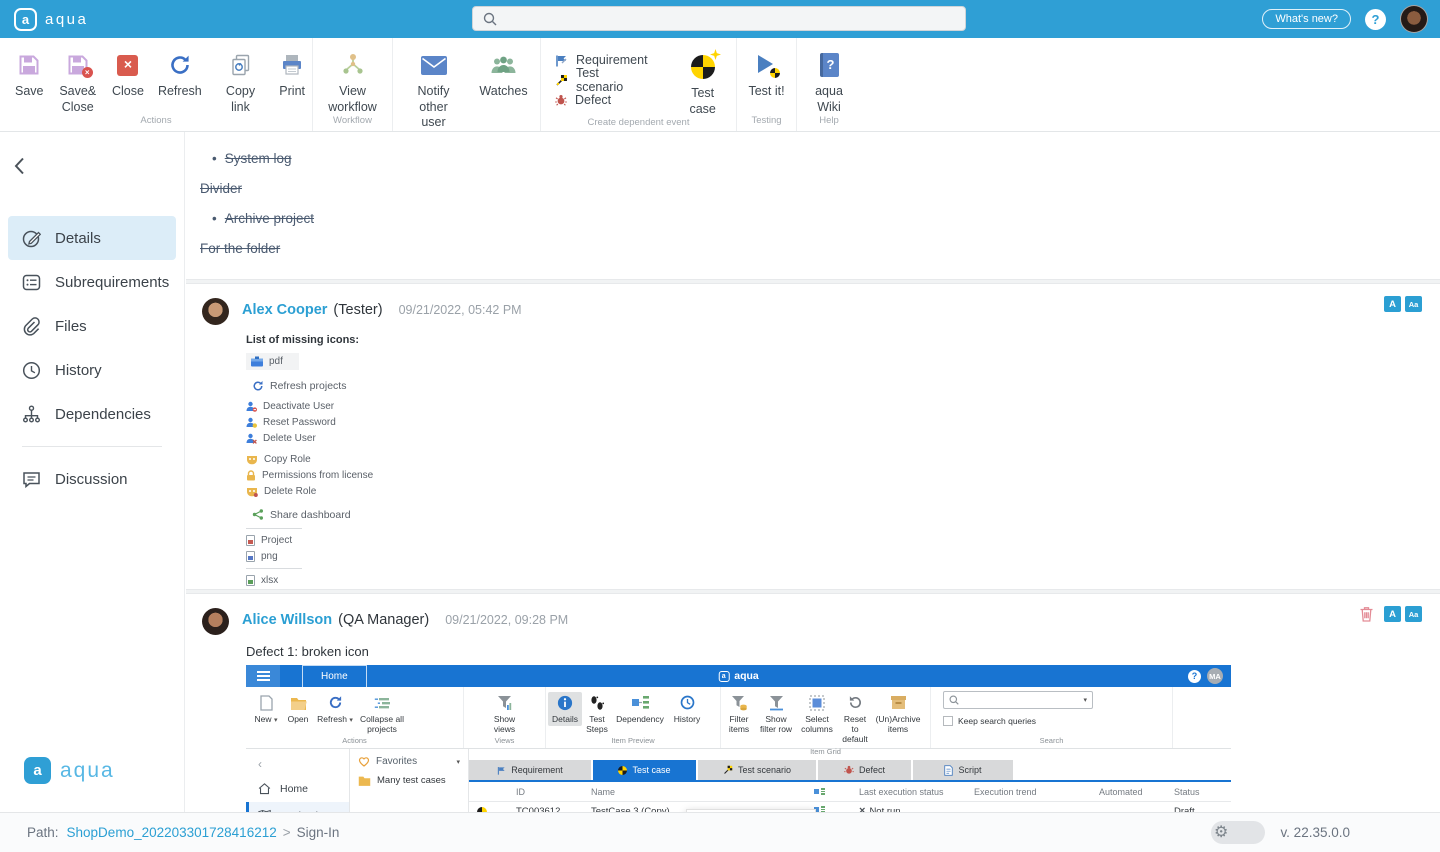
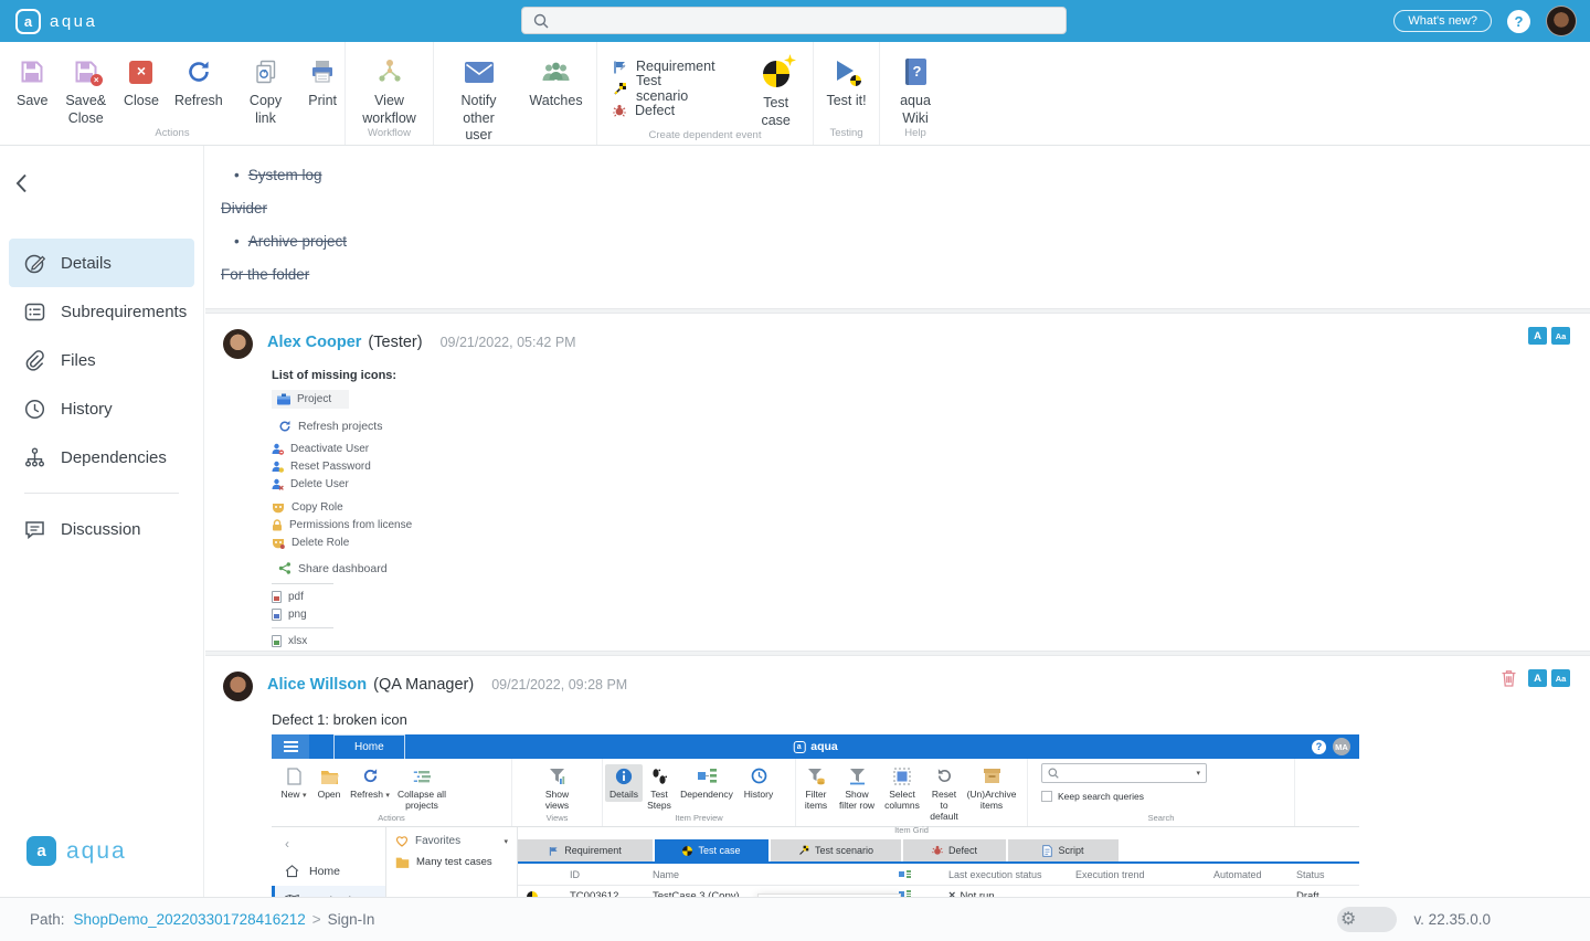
  a
  aqua
  What's new?
  ?
  Save
  ×
  Save& Close
  ×
  Close
  Refresh
  Copy link
  Print
  Actions
  View workflow
  Workflow
  Notify other user
  Watches
  Requirement
  Test scenario
  Defect
  Test case
  Create dependent event
  Test it!
  Testing
  ?
  aqua Wiki
  Help
  Details
  Subrequirements
  Files
  History
  Dependencies
  Discussion
  a
  aqua
  • System log
  Divider
  • Archive project
  For the folder
  Alex Cooper
  (Tester)
  09/21/2022, 05:42 PM
  A
  Aa
  List of missing icons:
- pdf
+ Project
  Refresh projects
  Deactivate User
  Reset Password
  Delete User
  Copy Role
  Permissions from license
  Delete Role
  Share dashboard
- Project
+ pdf
  png
  xlsx
  Alice Willson
  (QA Manager)
  09/21/2022, 09:28 PM
  A
  Aa
  Defect 1: broken icon
  Home
  aqua
  ?
  MA
  New
  Open
  Refresh
  Collapse all projects
  Actions
  Show views
  Views
  Details
  Test Steps
  Dependency
  History
  Item Preview
  Filter items
  Show filter row
  Select columns
  Reset to default
  (Un)Archive items
  Item Grid
  Keep search queries
  Search
  ‹
  Home
  Favorites
  Many test cases
  Requirement
  Test case
  Test scenario
  Defect
  Script
  ID
  Name
  Last execution status
  Execution trend
  Automated
  Status
  ×
  Not run
  Path:
  ShopDemo_202203301728416212
  >
  Sign-In
  ⚙
  v. 22.35.0.0
